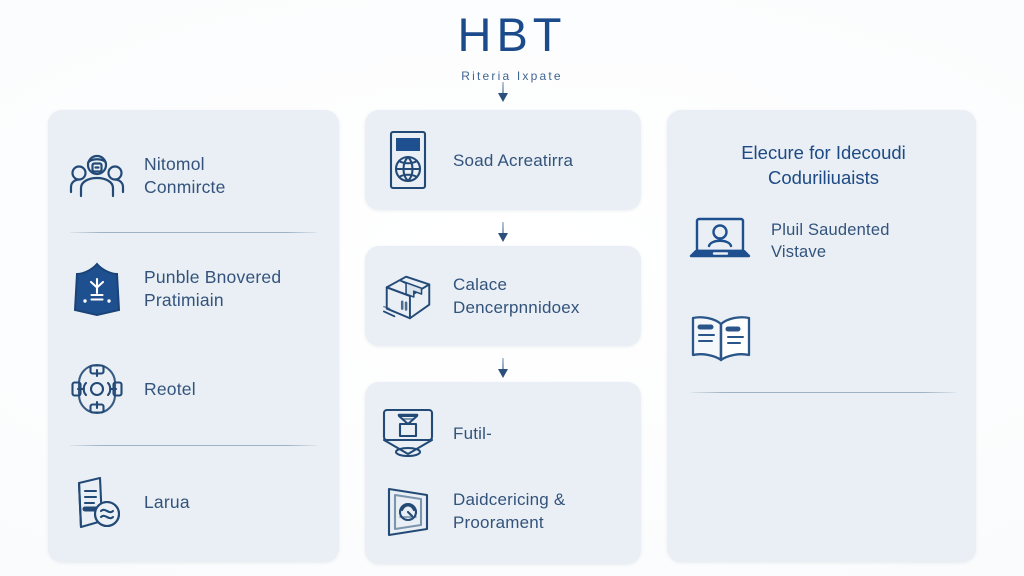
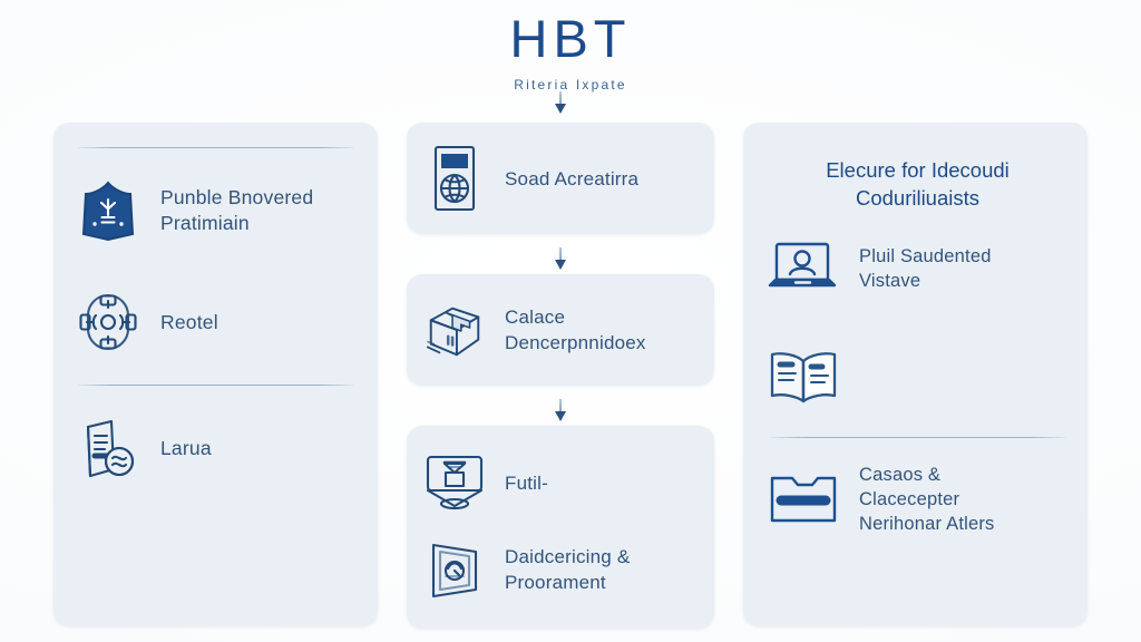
  HBT
  Riteria Ixpate
- Nitomol
- Conmircte
  Punble Bnovered
  Pratimiain
  Reotel
  Larua
  Soad Acreatirra
  Calace
  Dencerpnnidoex
  Futil-
  Daidcericing &
  Proorament
  Elecure for Idecoudi
  Coduriliuaists
  Pluil Saudented
  Vistave
+ Casaos &
+ Clacecepter
+ Nerihonar Atlers
